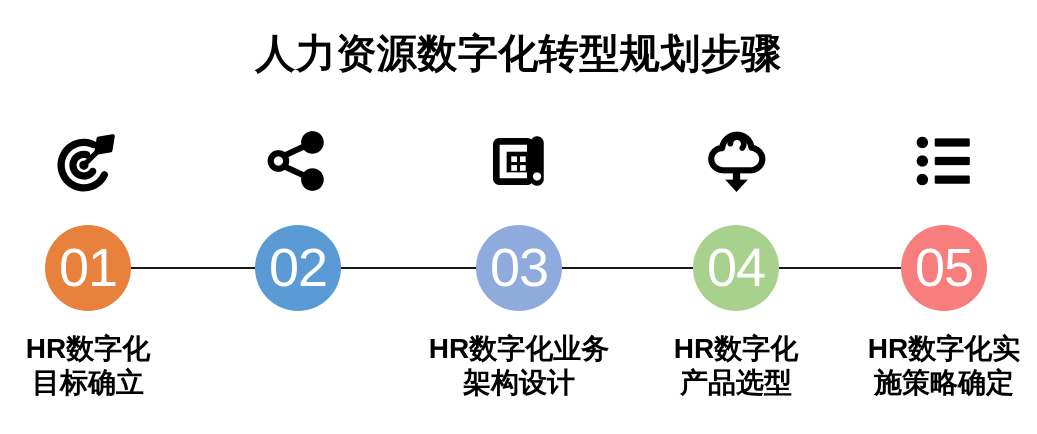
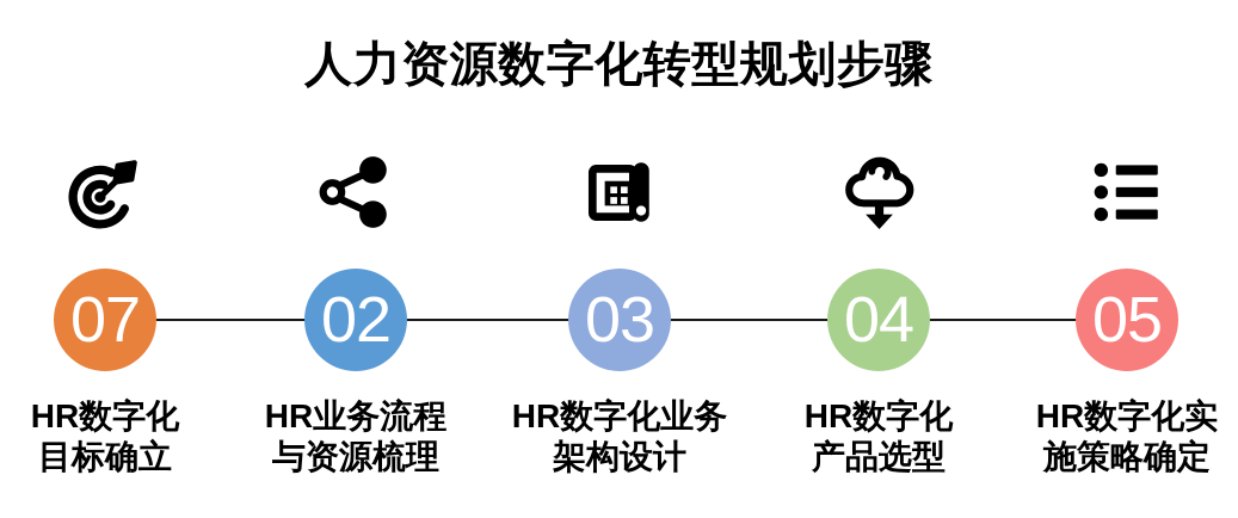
  人力资源数字化转型规划步骤
- 01
+ 07
  HR数字化
  目标确立
  02
+ HR业务流程
+ 与资源梳理
  03
  HR数字化业务
  架构设计
  04
  HR数字化
  产品选型
  05
  HR数字化实
  施策略确定
